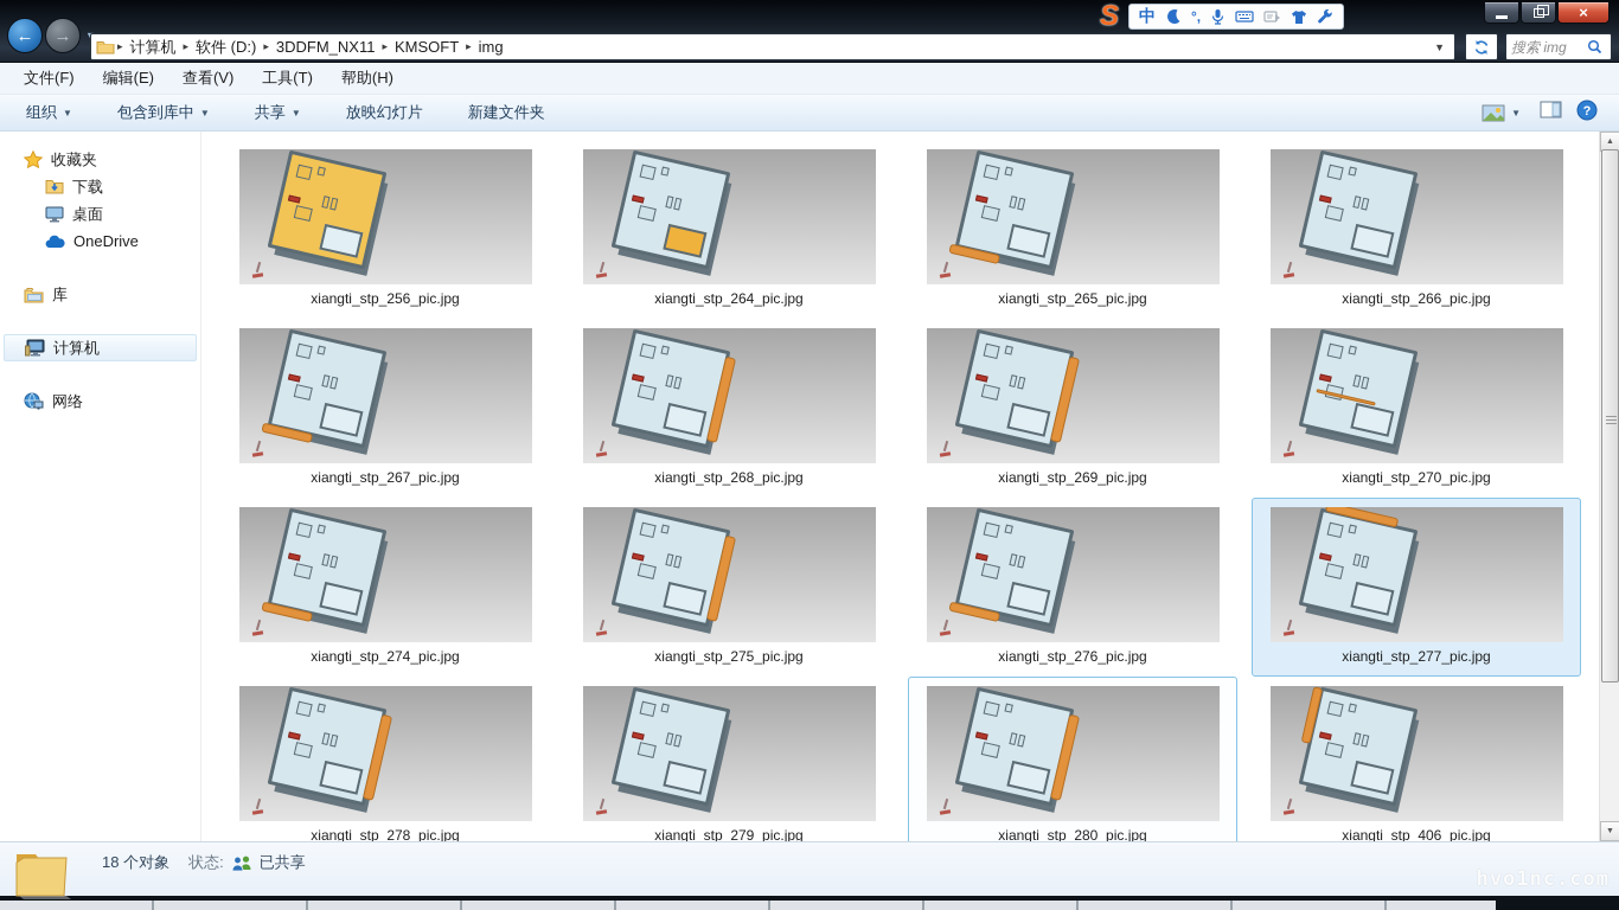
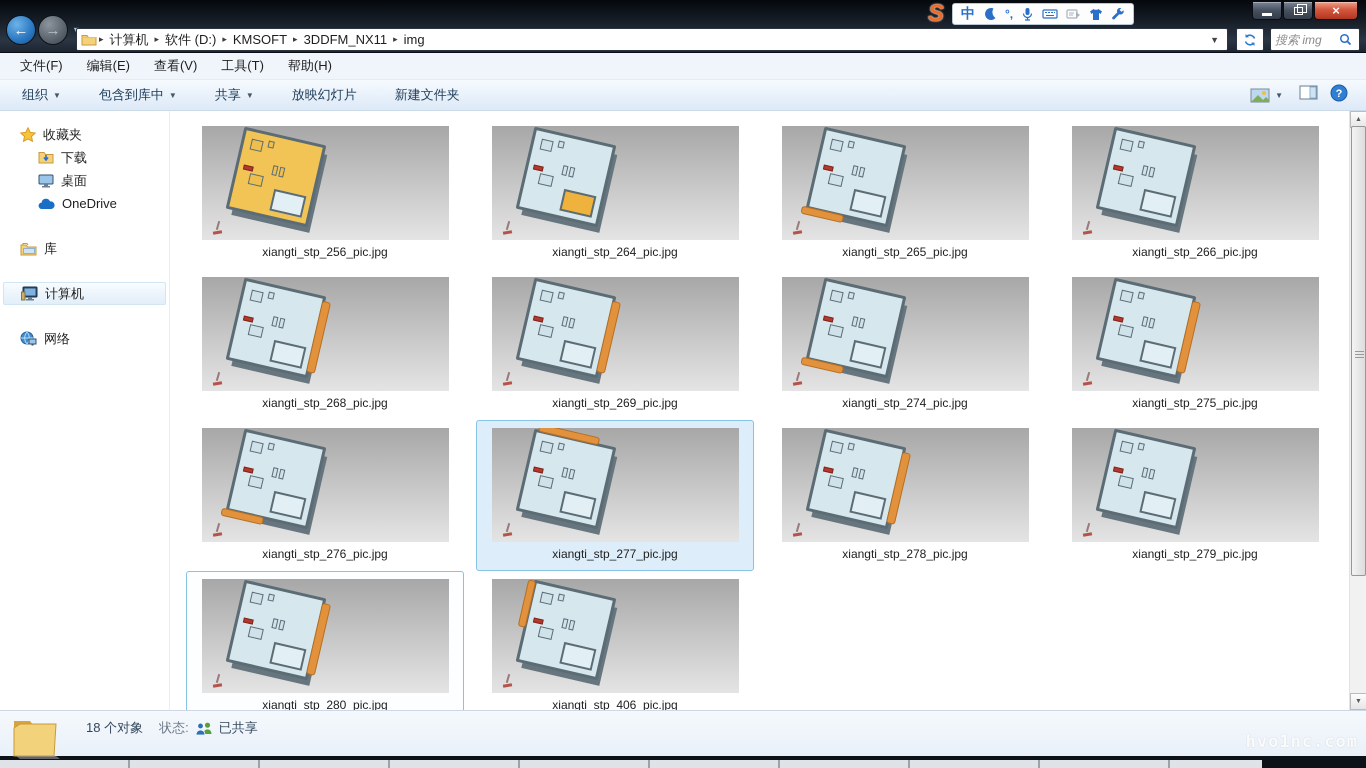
  S
  中
  °,
  ×
  ←
  →
  ▸
  计算机
  ▸
  软件 (D:)
  ▸
- 3DDFM_NX11
+ KMSOFT
  ▸
- KMSOFT
+ 3DDFM_NX11
  ▸
  img
  ▼
  搜索 img
  文件(F)
  编辑(E)
  查看(V)
  工具(T)
  帮助(H)
  组织
  ▼
  包含到库中
  ▼
  共享
  ▼
  放映幻灯片
  新建文件夹
  ▼
  ?
  收藏夹
  下载
  桌面
  OneDrive
  库
  计算机
  网络
  xiangti_stp_256_pic.jpg
  xiangti_stp_264_pic.jpg
  xiangti_stp_265_pic.jpg
  xiangti_stp_266_pic.jpg
- xiangti_stp_267_pic.jpg
  xiangti_stp_268_pic.jpg
  xiangti_stp_269_pic.jpg
- xiangti_stp_270_pic.jpg
  xiangti_stp_274_pic.jpg
  xiangti_stp_275_pic.jpg
  xiangti_stp_276_pic.jpg
  xiangti_stp_277_pic.jpg
  xiangti_stp_278_pic.jpg
  xiangti_stp_279_pic.jpg
  xiangti_stp_280_pic.jpg
  xiangti_stp_406_pic.jpg
  18 个对象
  状态:
  已共享
  hvo1nc.com
